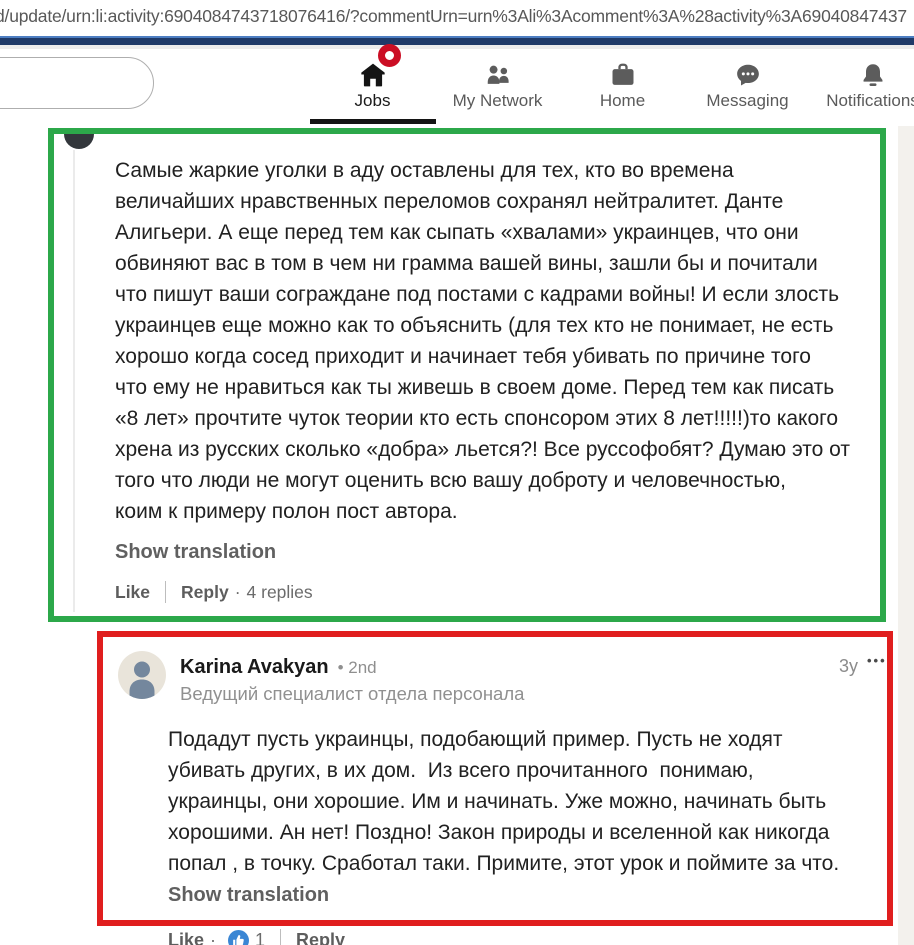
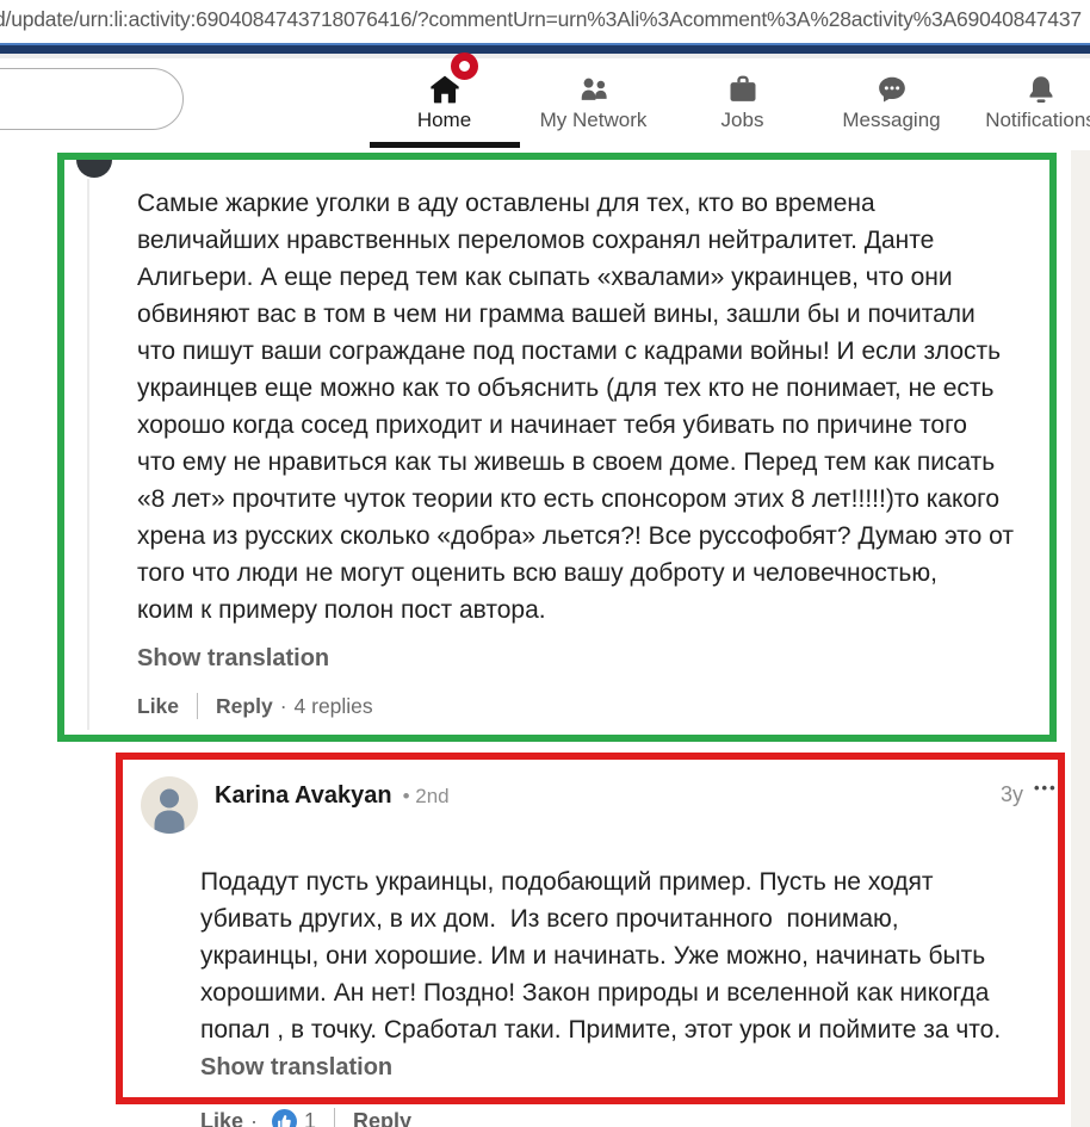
  /update/urn:li:activity:6904084743718076416/?commentUrn=urn%3Ali%3Acomment%3A%28activity%3A69040847437
- Jobs
+ Home
  My Network
- Home
+ Jobs
  Messaging
  Notification
  Самые жаркие уголки в аду оставлены для тех, кто во времена
  величайших нравственных переломов сохранял нейтралитет. Данте
  Алигьери. А еще перед тем как сыпать «хвалами» украинцев, что они
  обвиняют вас в том в чем ни грамма вашей вины, зашли бы и почитали
  что пишут ваши сограждане под постами с кадрами войны! И если злость
  украинцев еще можно как то объяснить (для тех кто не понимает, не есть
  хорошо когда сосед приходит и начинает тебя убивать по причине того
  что ему не нравиться как ты живешь в своем доме. Перед тем как писать
  «8 лет» прочтите чуток теории кто есть спонсором этих 8 лет!!!!!)то какого
  хрена из русских сколько «добра» льется?! Все руссофобят? Думаю это от
  того что люди не могут оценить всю вашу доброту и человечностью,
  коим к примеру полон пост автора.
  Show translation
  Like
  Reply
  ·
  4 replies
  Karina Avakyan
  • 2nd
- Ведущий специалист отдела персонала
  3y
  •••
  Подадут пусть украинцы, подобающий пример. Пусть не ходят
  убивать других, в их дом. Из всего прочитанного понимаю,
  украинцы, они хорошие. Им и начинать. Уже можно, начинать быть
  хорошими. Ан нет! Поздно! Закон природы и вселенной как никогда
  попал , в точку. Сработал таки. Примите, этот урок и поймите за что.
  Show translation
  Like
  ·
  1
  Reply
